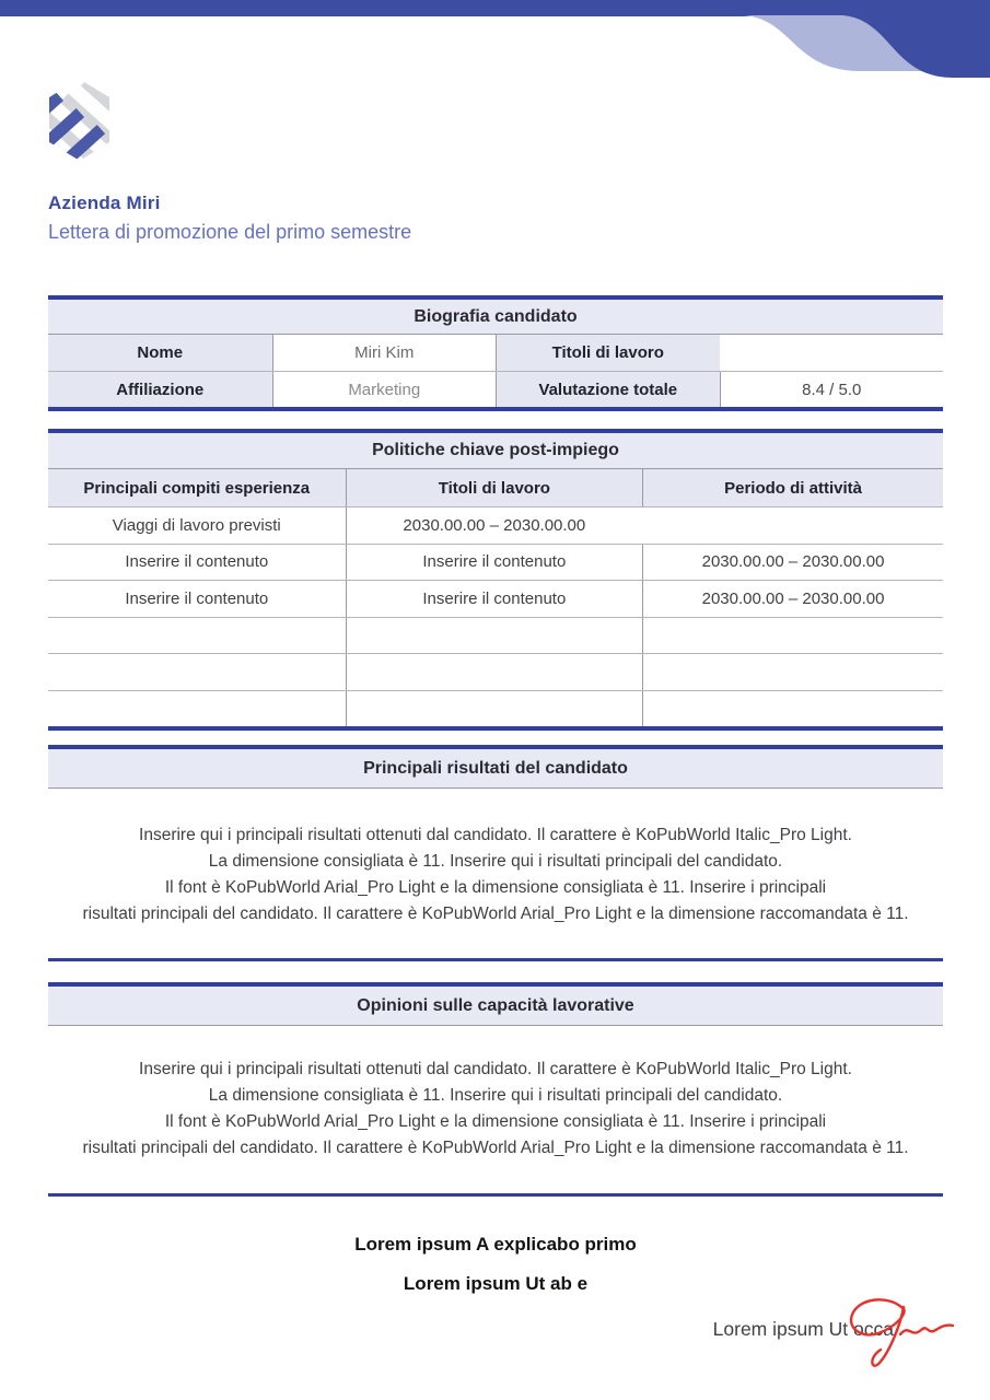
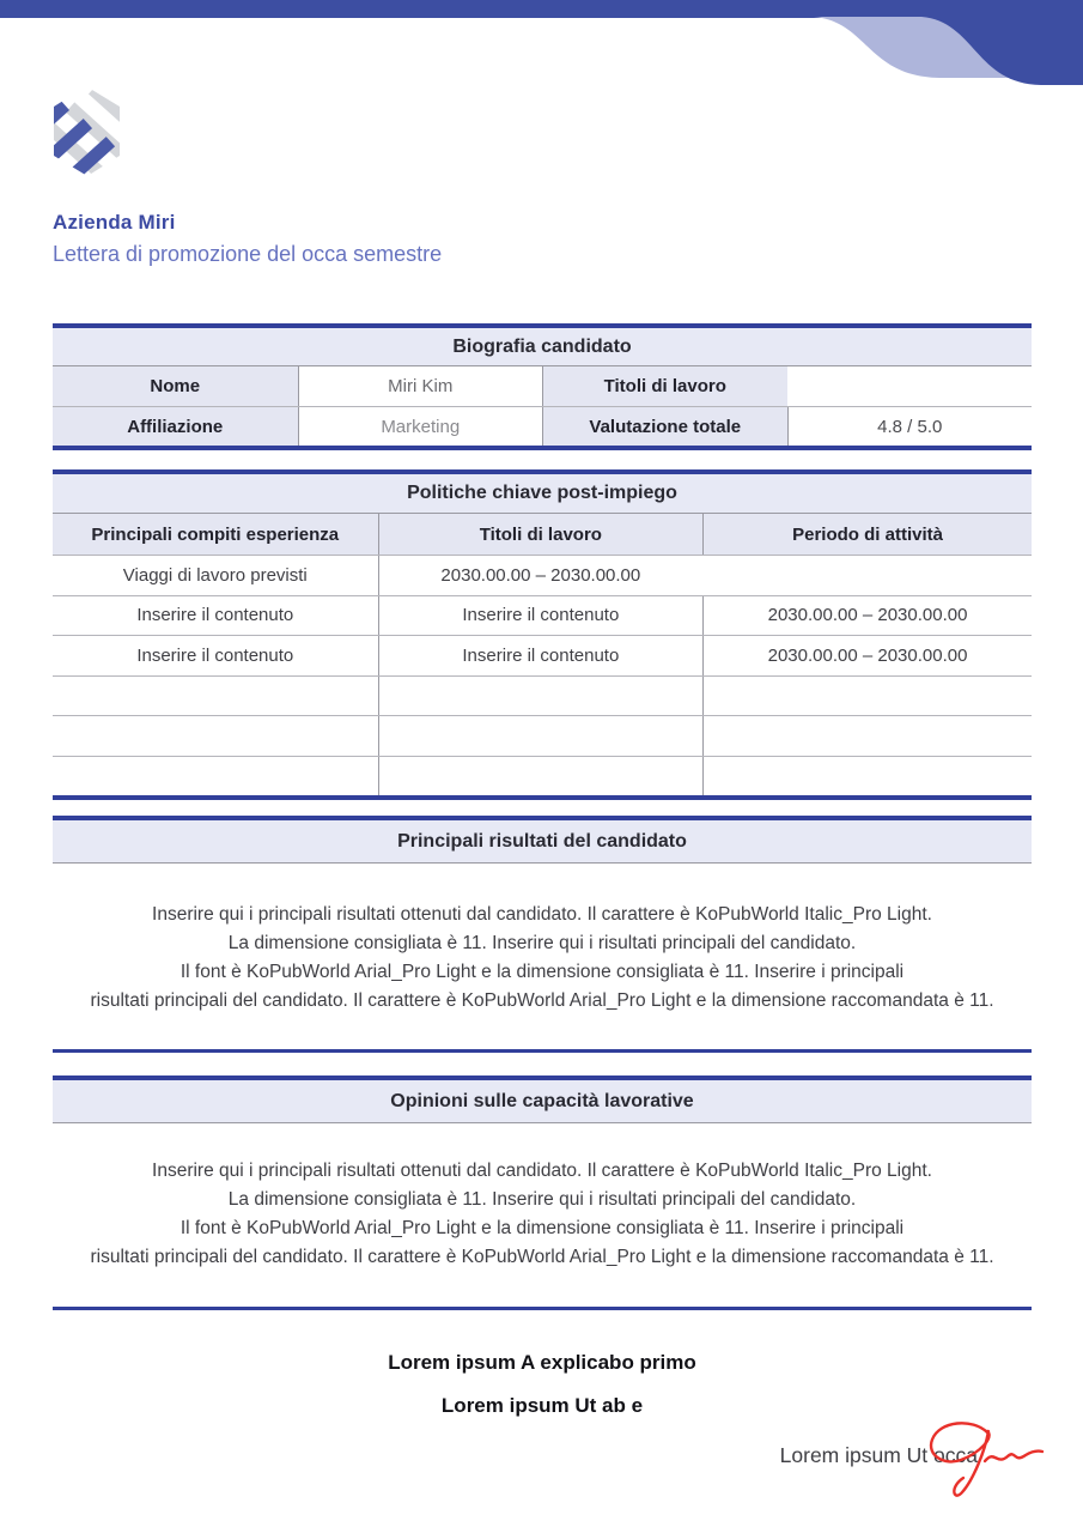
  Azienda Miri
- Lettera di promozione del primo semestre
+ Lettera di promozione del occa semestre
  Biografia candidato
  Nome
  Miri Kim
  Titoli di lavoro
  Affiliazione
  Marketing
  Valutazione totale
- 8.4 / 5.0
+ 4.8 / 5.0
  Politiche chiave post-impiego
  Principali compiti esperienza
  Titoli di lavoro
  Periodo di attività
  Viaggi di lavoro previsti
  2030.00.00 – 2030.00.00
  Inserire il contenuto
  Inserire il contenuto
  2030.00.00 – 2030.00.00
  Inserire il contenuto
  Inserire il contenuto
  2030.00.00 – 2030.00.00
  Principali risultati del candidato
  Inserire qui i principali risultati ottenuti dal candidato. Il carattere è KoPubWorld Italic_Pro Light.
  La dimensione consigliata è 11. Inserire qui i risultati principali del candidato.
  Il font è KoPubWorld Arial_Pro Light e la dimensione consigliata è 11. Inserire i principali
  risultati principali del candidato. Il carattere è KoPubWorld Arial_Pro Light e la dimensione raccomandata è 11.
  Opinioni sulle capacità lavorative
  Inserire qui i principali risultati ottenuti dal candidato. Il carattere è KoPubWorld Italic_Pro Light.
  La dimensione consigliata è 11. Inserire qui i risultati principali del candidato.
  Il font è KoPubWorld Arial_Pro Light e la dimensione consigliata è 11. Inserire i principali
  risultati principali del candidato. Il carattere è KoPubWorld Arial_Pro Light e la dimensione raccomandata è 11.
  Lorem ipsum A explicabo primo
  Lorem ipsum Ut ab e
  Lorem ipsum Ut occ
